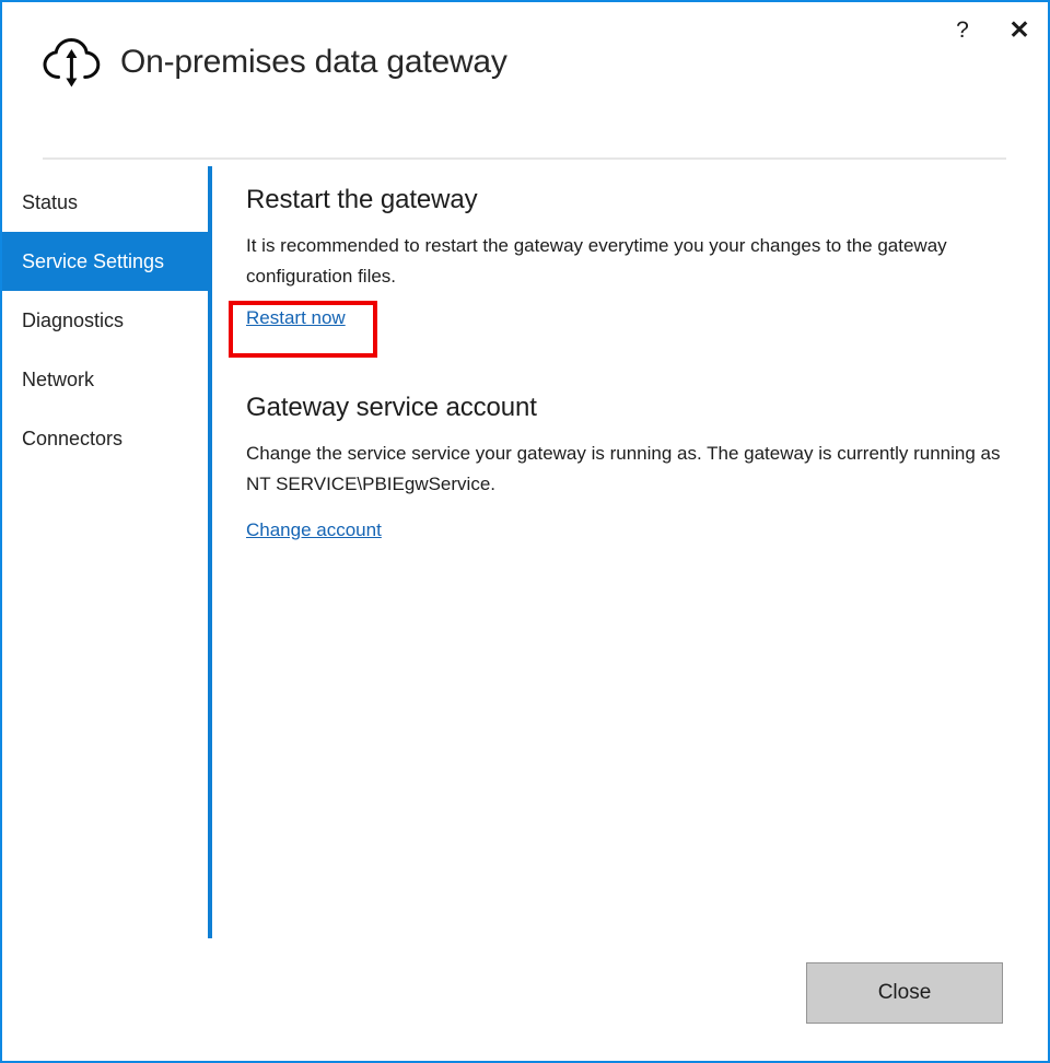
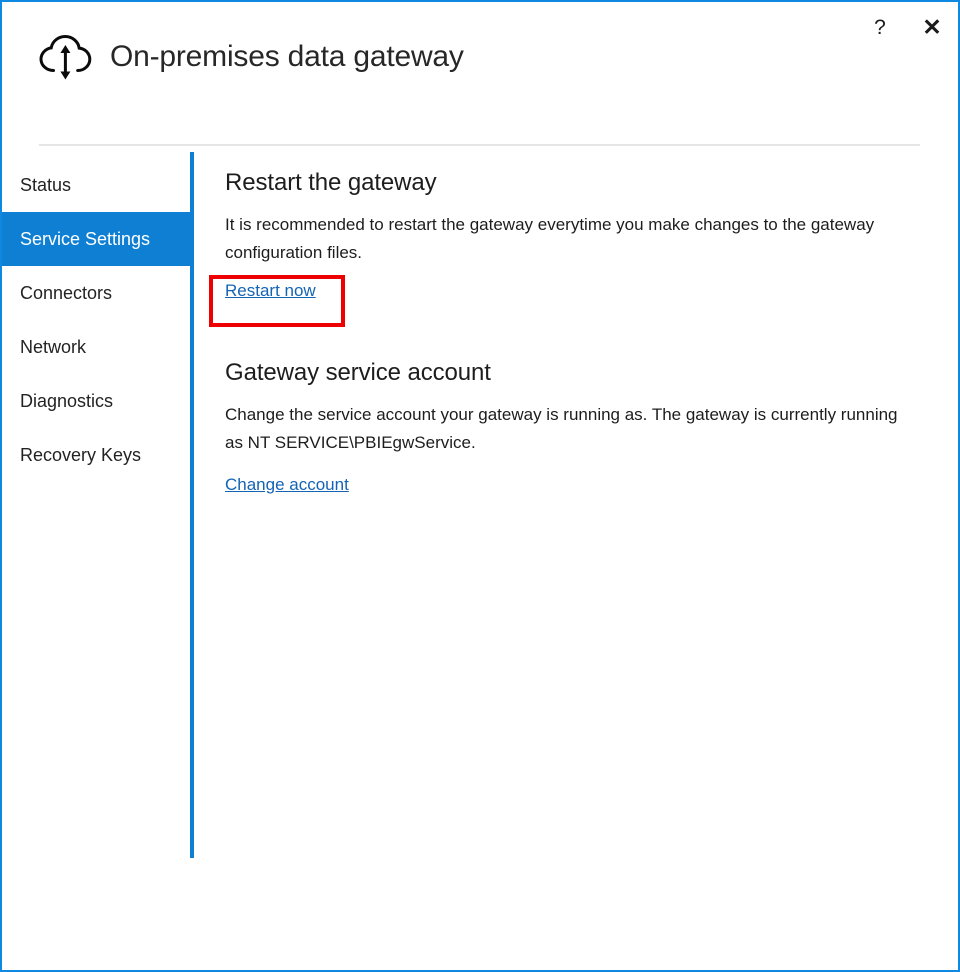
  ?
  ✕
  On-premises data gateway
  Status
  Service Settings
- Diagnostics
+ Connectors
  Network
- Connectors
+ Diagnostics
+ Recovery Keys
  Restart the gateway
- It is recommended to restart the gateway everytime you your changes to the gateway configuration files.
+ It is recommended to restart the gateway everytime you make changes to the gateway configuration files.
  Restart now
  Gateway service account
- Change the service service your gateway is running as. The gateway is currently running as NT SERVICE\PBIEgwService.
+ Change the service account your gateway is running as. The gateway is currently running as NT SERVICE\PBIEgwService.
  Change account
- Close
